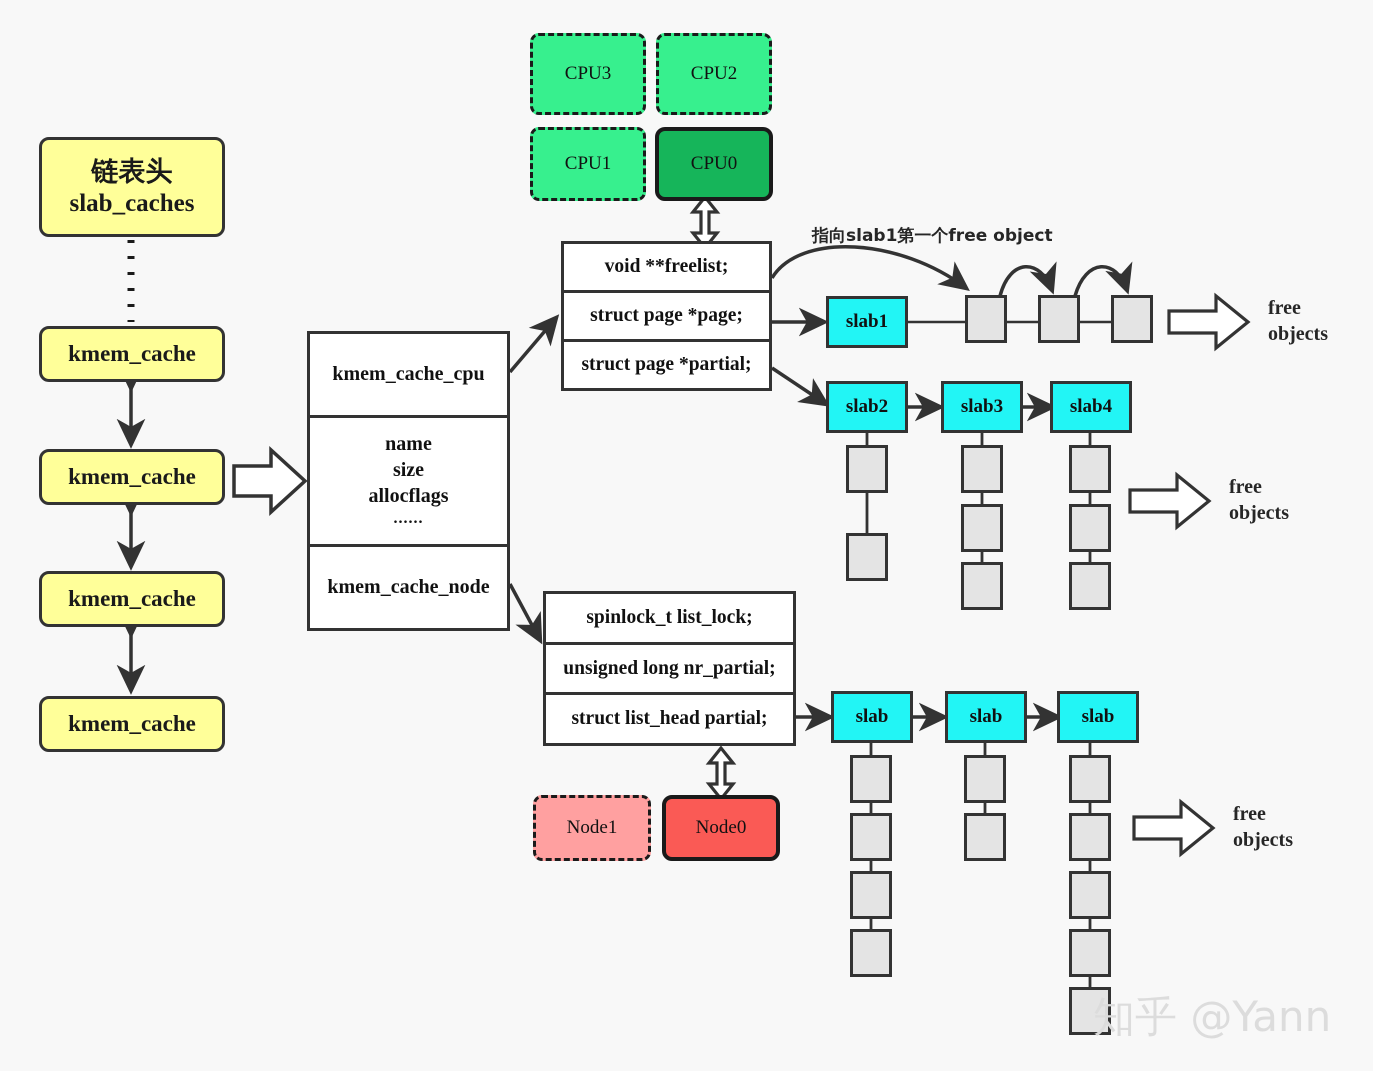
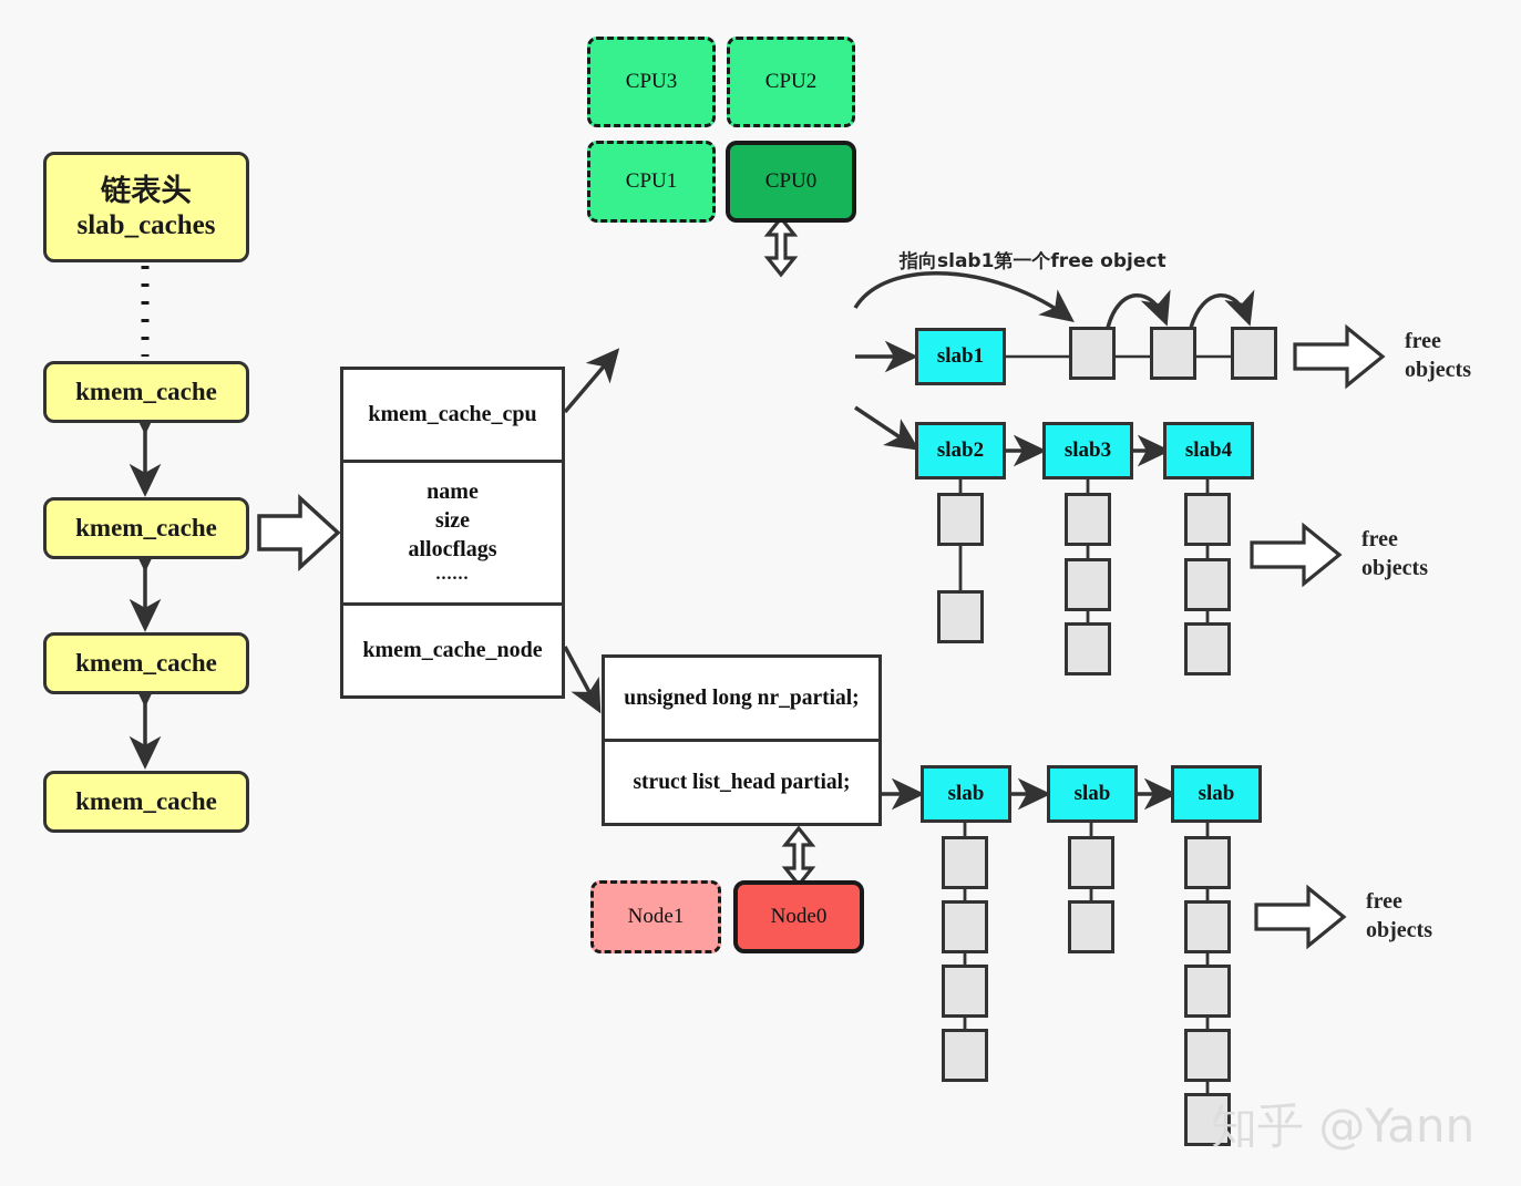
  链表头
  slab_caches
  kmem_cache
  kmem_cache
  kmem_cache
  kmem_cache
  kmem_cache_cpu
  name
  size
  allocflags
  ......
  kmem_cache_node
  CPU3
  CPU2
  CPU1
  CPU0
- void **freelist;
- struct page *page;
- struct page *partial;
- spinlock_t list_lock;
  unsigned long nr_partial;
  struct list_head partial;
  Node1
  Node0
  slab1
  slab2
  slab3
  slab4
  slab
  slab
  slab
  指向slab1第一个free object
  free
  objects
  free
  objects
  free
  objects
  知乎 @Yann
